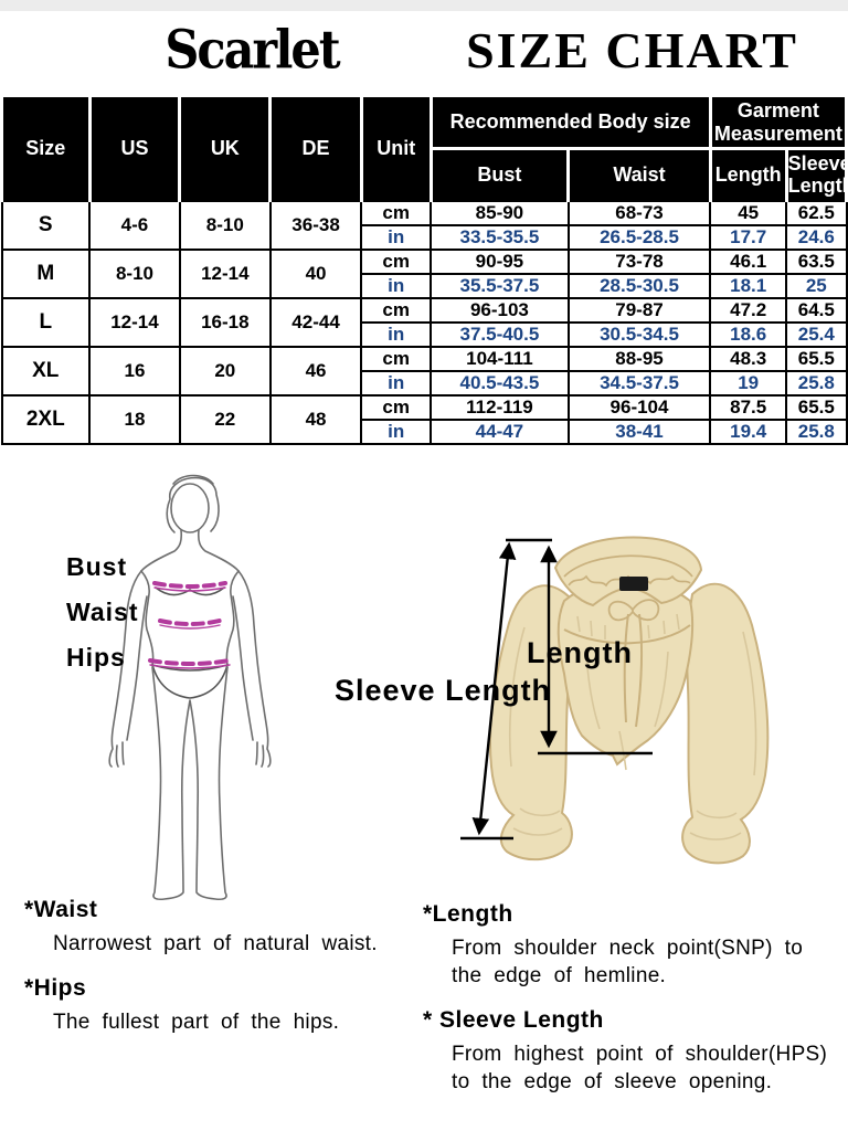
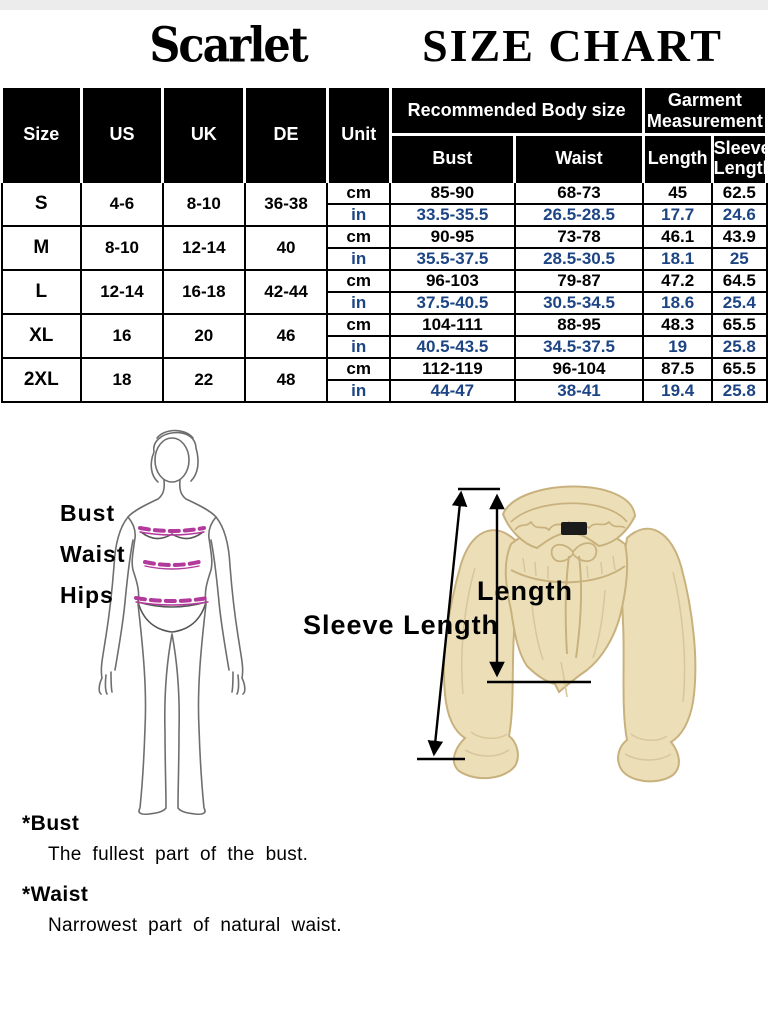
  SIZE CHART
  Size	US	UK	DE	Unit	Recommended Body size	Garment Measurement
  Bust	Waist	Length	Sleeve Lengt
  S	4-6	8-10	36-38	cm	85-90	68-73	45	62.5
  in	33.5-35.5	26.5-28.5	17.7	24.6
- M	8-10	12-14	40	cm	90-95	73-78	46.1	63.5
+ M	8-10	12-14	40	cm	90-95	73-78	46.1	43.9
  in	35.5-37.5	28.5-30.5	18.1	25
  L	12-14	16-18	42-44	cm	96-103	79-87	47.2	64.5
  in	37.5-40.5	30.5-34.5	18.6	25.4
  XL	16	20	46	cm	104-111	88-95	48.3	65.5
  in	40.5-43.5	34.5-37.5	19	25.8
  2XL	18	22	48	cm	112-119	96-104	87.5	65.5
  in	44-47	38-41	19.4	25.8
  Bust
  Waist
  Hips
  Length
  Sleeve Length
+ *Bust
+ The fullest part of the bust.
  *Waist
  Narrowest part of natural waist.
- *Hips
- The fullest part of the hips.
- *Length
- From shoulder neck point(SNP) to the edge of hemline.
- * Sleeve Length
- From highest point of shoulder(HPS) to the edge of sleeve opening.
